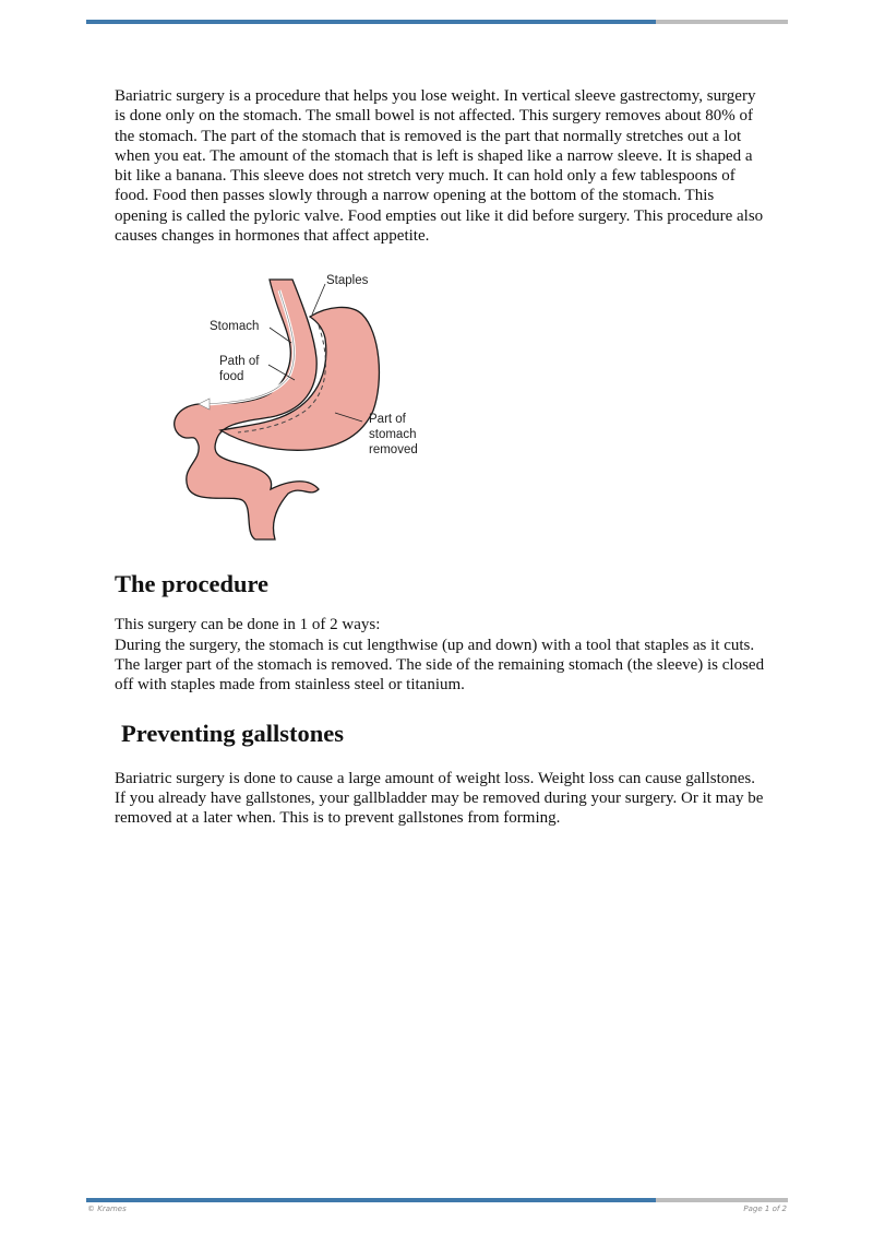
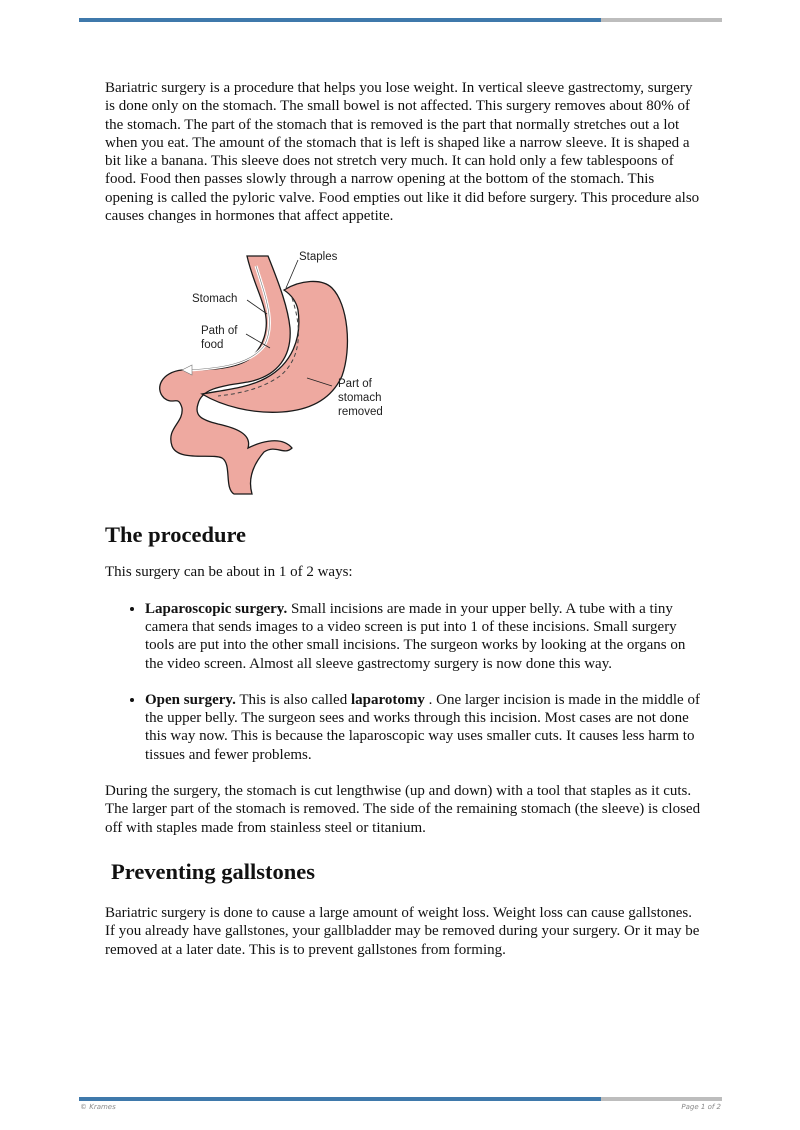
  Bariatric surgery is a procedure that helps you lose weight. In vertical sleeve gastrectomy, surgery is done only on the stomach. The small bowel is not affected. This surgery removes about 80% of the stomach. The part of the stomach that is removed is the part that normally stretches out a lot when you eat. The amount of the stomach that is left is shaped like a narrow sleeve. It is shaped a bit like a banana. This sleeve does not stretch very much. It can hold only a few tablespoons of food. Food then passes slowly through a narrow opening at the bottom of the stomach. This opening is called the pyloric valve. Food empties out like it did before surgery. This procedure also causes changes in hormones that affect appetite.
  Staples
  Stomach
  Path of
  food
  Part of
  stomach
  removed
  The procedure
- This surgery can be done in 1 of 2 ways:
+ This surgery can be about in 1 of 2 ways:
+ Laparoscopic surgery. Small incisions are made in your upper belly. A tube with a tiny camera that sends images to a video screen is put into 1 of these incisions. Small surgery tools are put into the other small incisions. The surgeon works by looking at the organs on the video screen. Almost all sleeve gastrectomy surgery is now done this way.
+ Open surgery. This is also called laparotomy . One larger incision is made in the middle of the upper belly. The surgeon sees and works through this incision. Most cases are not done this way now. This is because the laparoscopic way uses smaller cuts. It causes less harm to tissues and fewer problems.
  During the surgery, the stomach is cut lengthwise (up and down) with a tool that staples as it cuts. The larger part of the stomach is removed. The side of the remaining stomach (the sleeve) is closed off with staples made from stainless steel or titanium.
  Preventing gallstones
- Bariatric surgery is done to cause a large amount of weight loss. Weight loss can cause gallstones. If you already have gallstones, your gallbladder may be removed during your surgery. Or it may be removed at a later when. This is to prevent gallstones from forming.
+ Bariatric surgery is done to cause a large amount of weight loss. Weight loss can cause gallstones. If you already have gallstones, your gallbladder may be removed during your surgery. Or it may be removed at a later date. This is to prevent gallstones from forming.
  © Krames
  Page 1 of 2
